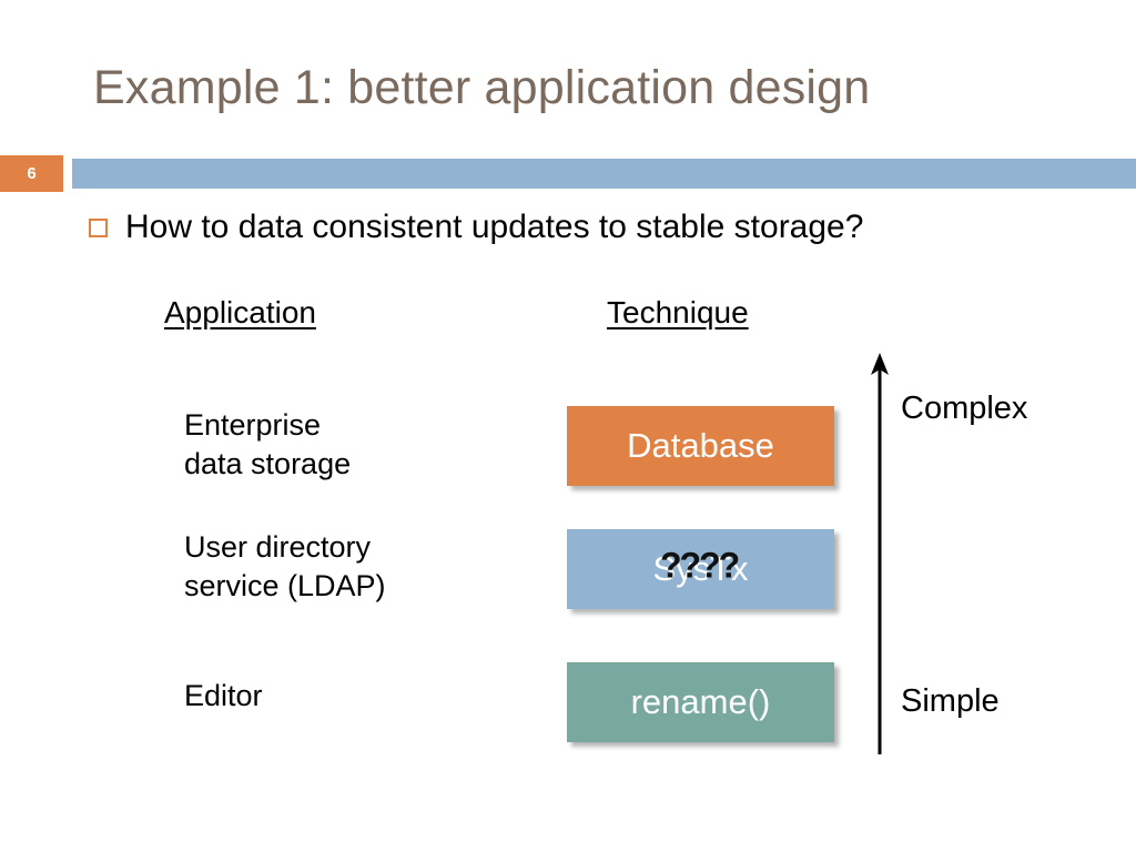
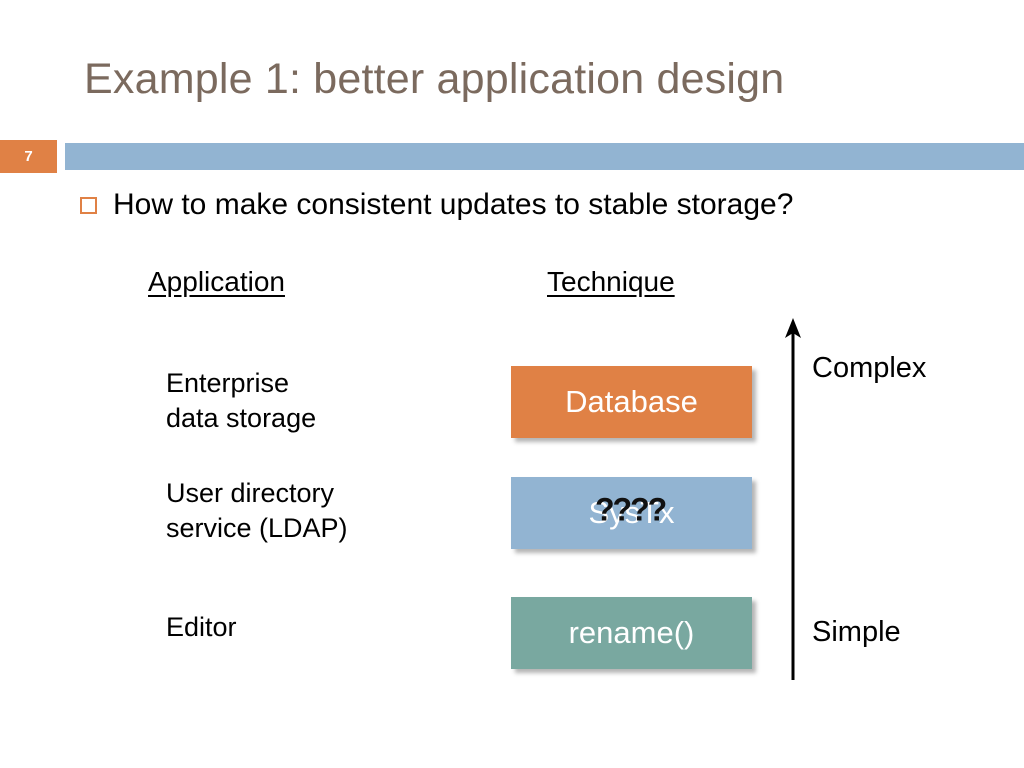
  Example 1: better application design
- 6
+ 7
- How to data consistent updates to stable storage?
+ How to make consistent updates to stable storage?
  Application
  Technique
  Enterprise
  data storage
  User directory
  service (LDAP)
  Editor
  Database
  SysTx
  ????
  rename()
  Complex
  Simple
